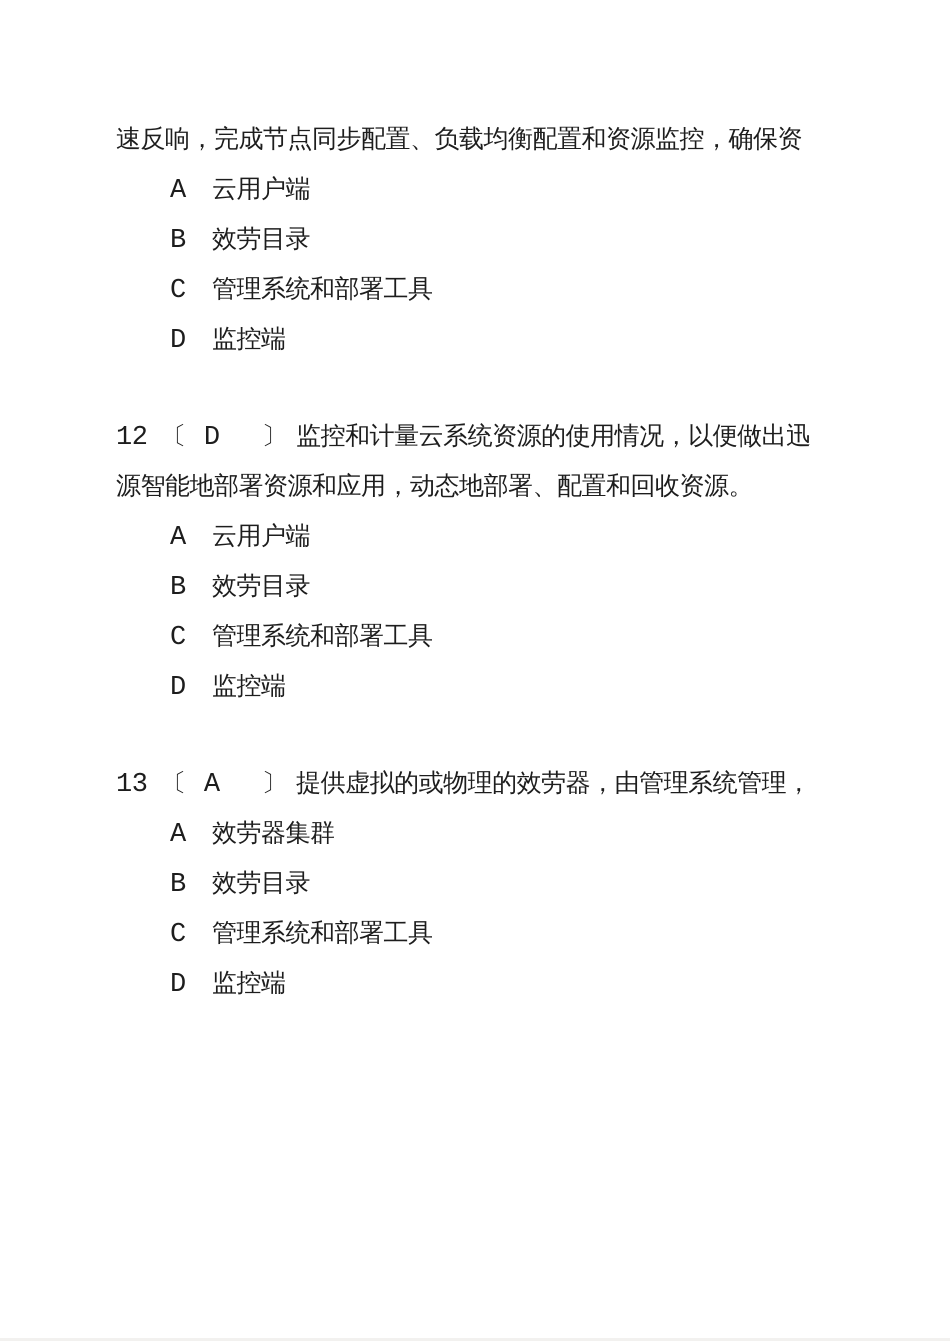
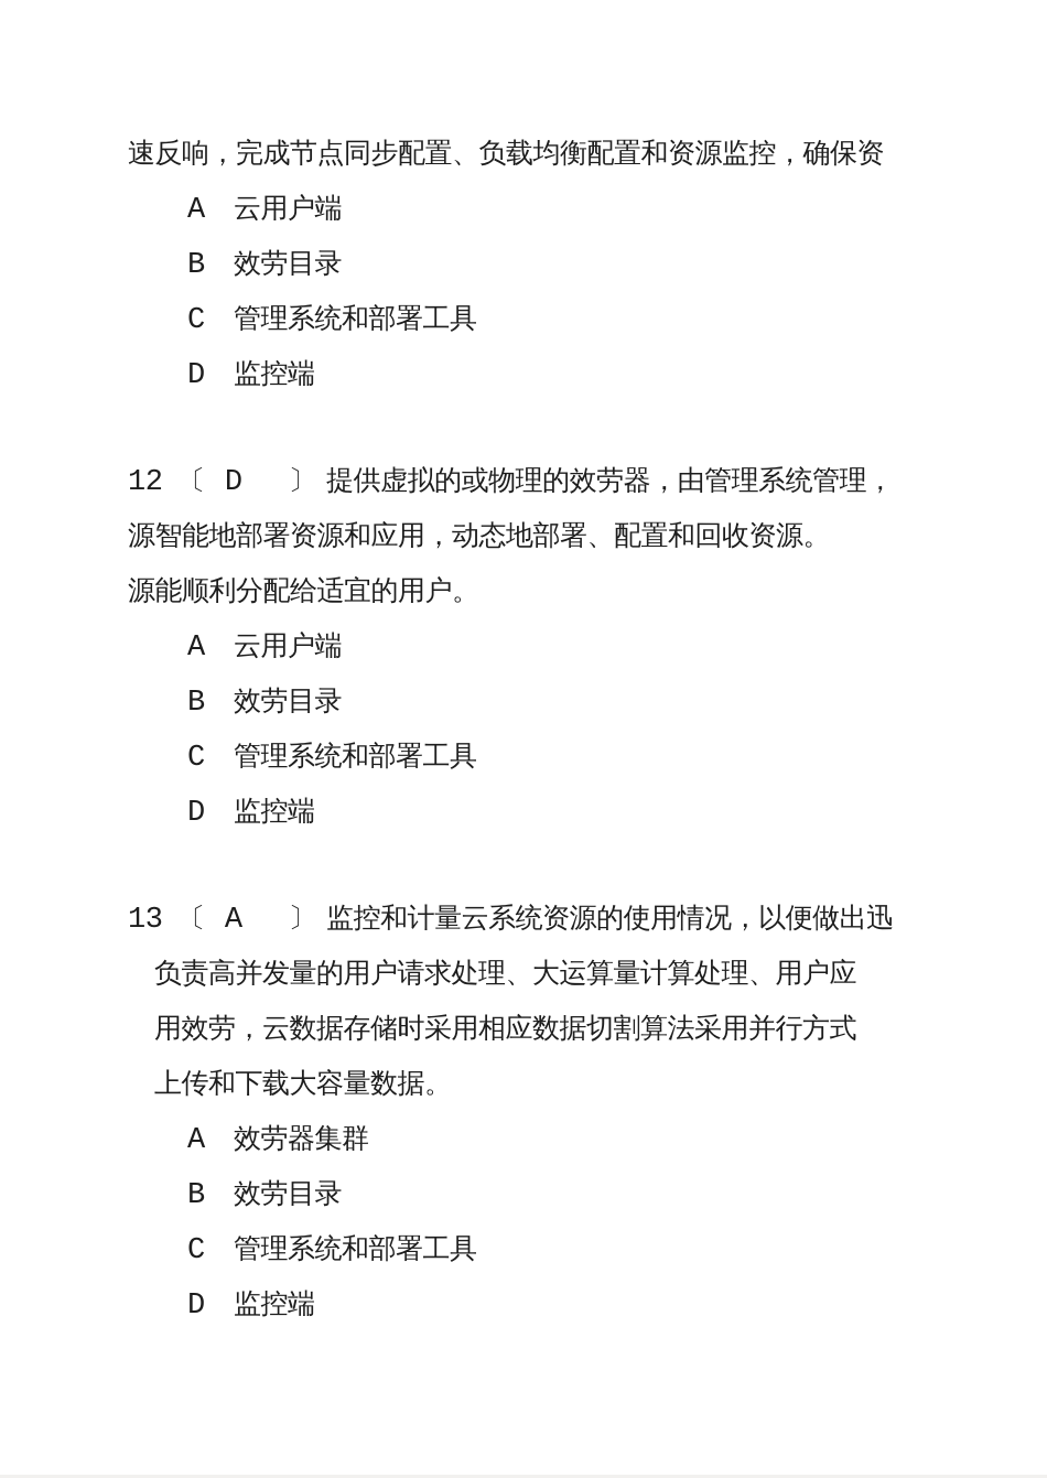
  速反响，完成节点同步配置、负载均衡配置和资源监控，确保资
  A 云用户端
  B 效劳目录
  C 管理系统和部署工具
  D 监控端
- 12 〔 D 〕 监控和计量云系统资源的使用情况，以便做出迅
+ 12 〔 D 〕 提供虚拟的或物理的效劳器，由管理系统管理，
  源智能地部署资源和应用，动态地部署、配置和回收资源。
+ 源能顺利分配给适宜的用户。
  A 云用户端
  B 效劳目录
  C 管理系统和部署工具
  D 监控端
- 13 〔 A 〕 提供虚拟的或物理的效劳器，由管理系统管理，
+ 13 〔 A 〕 监控和计量云系统资源的使用情况，以便做出迅
+ 负责高并发量的用户请求处理、大运算量计算处理、用户应
+ 用效劳，云数据存储时采用相应数据切割算法采用并行方式
+ 上传和下载大容量数据。
  A 效劳器集群
  B 效劳目录
  C 管理系统和部署工具
  D 监控端
